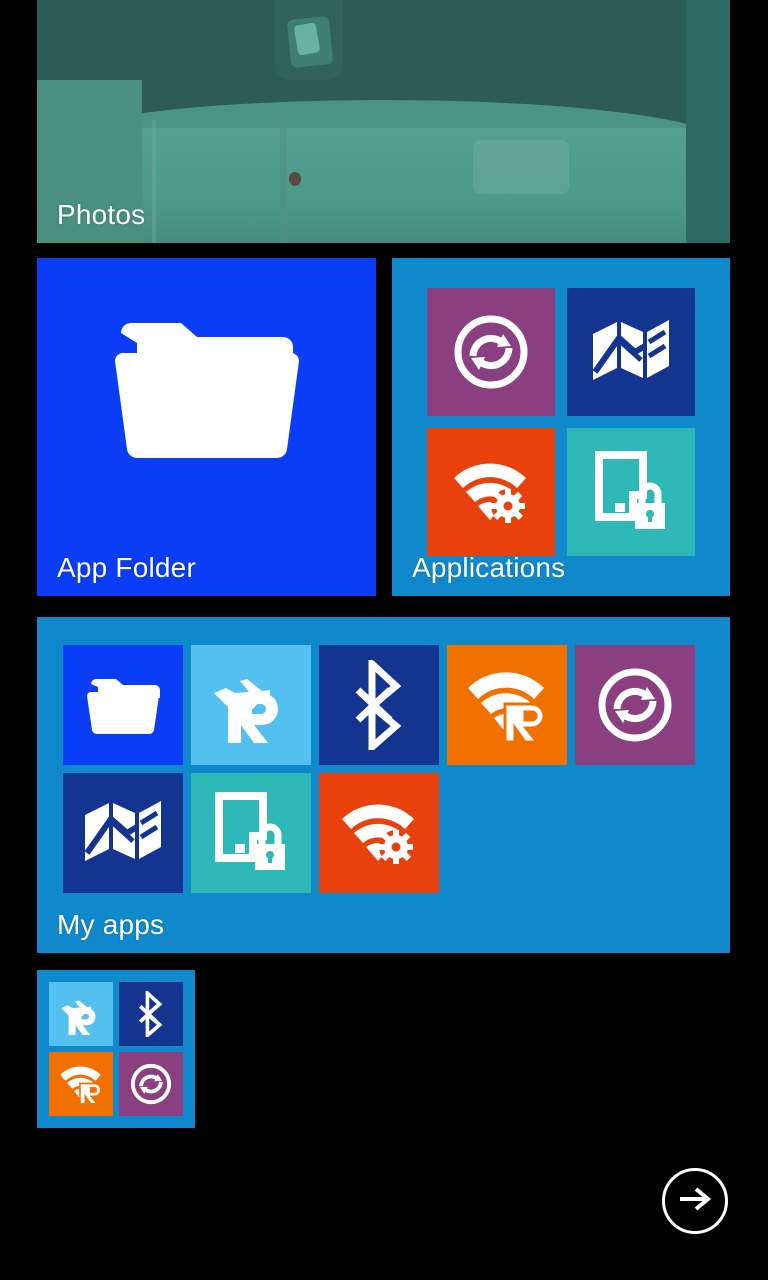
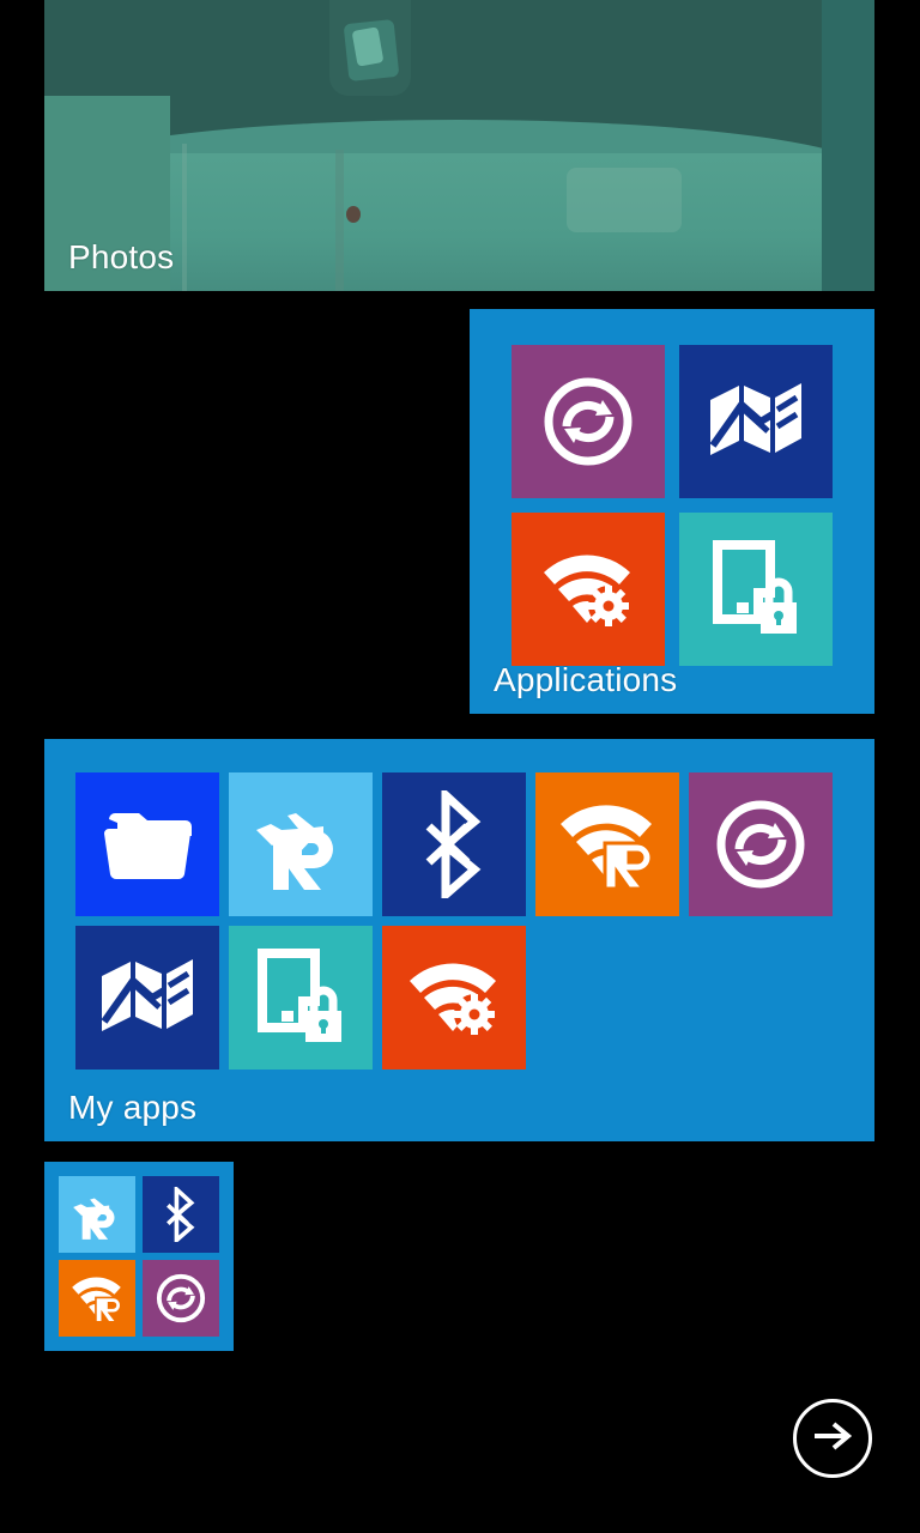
  Photos
- App Folder
  Applications
  My apps
